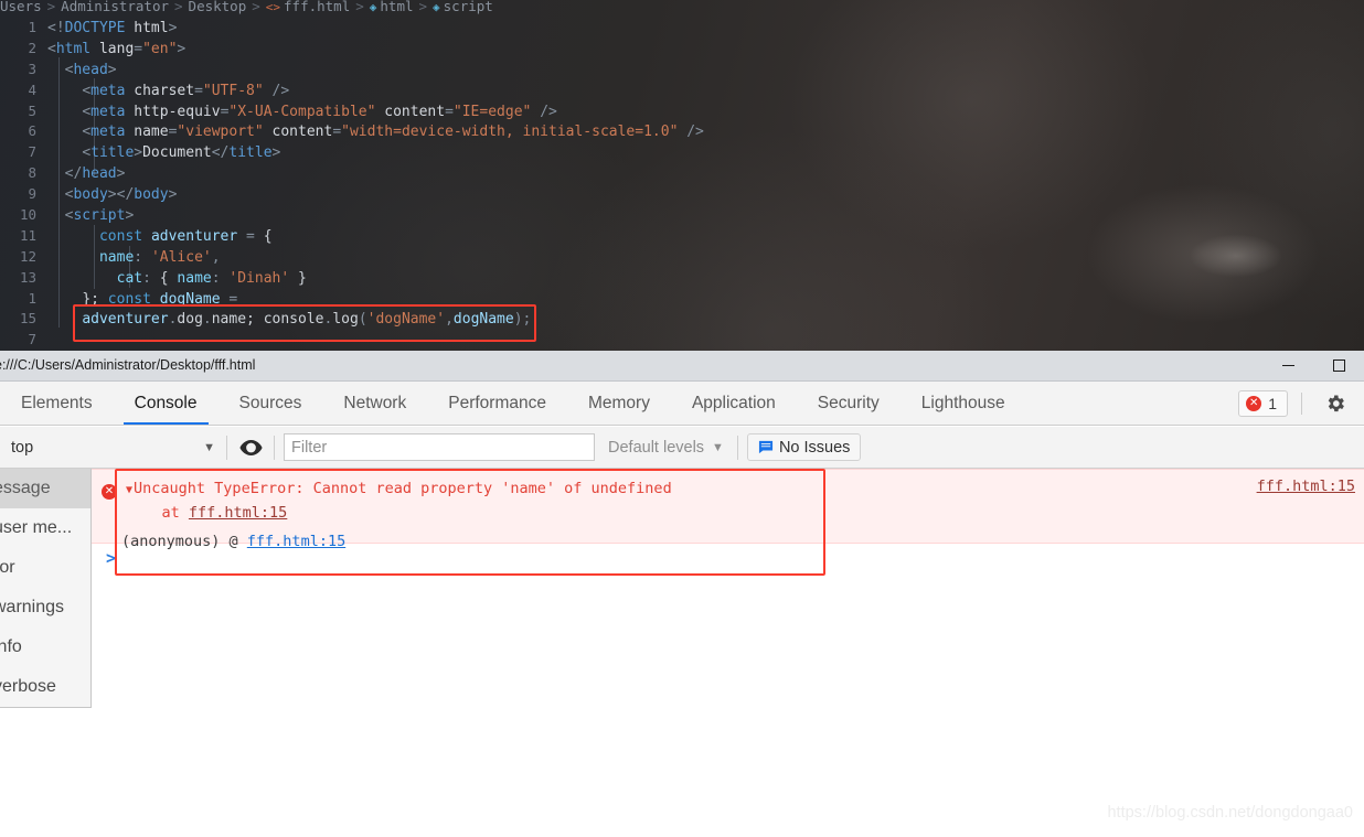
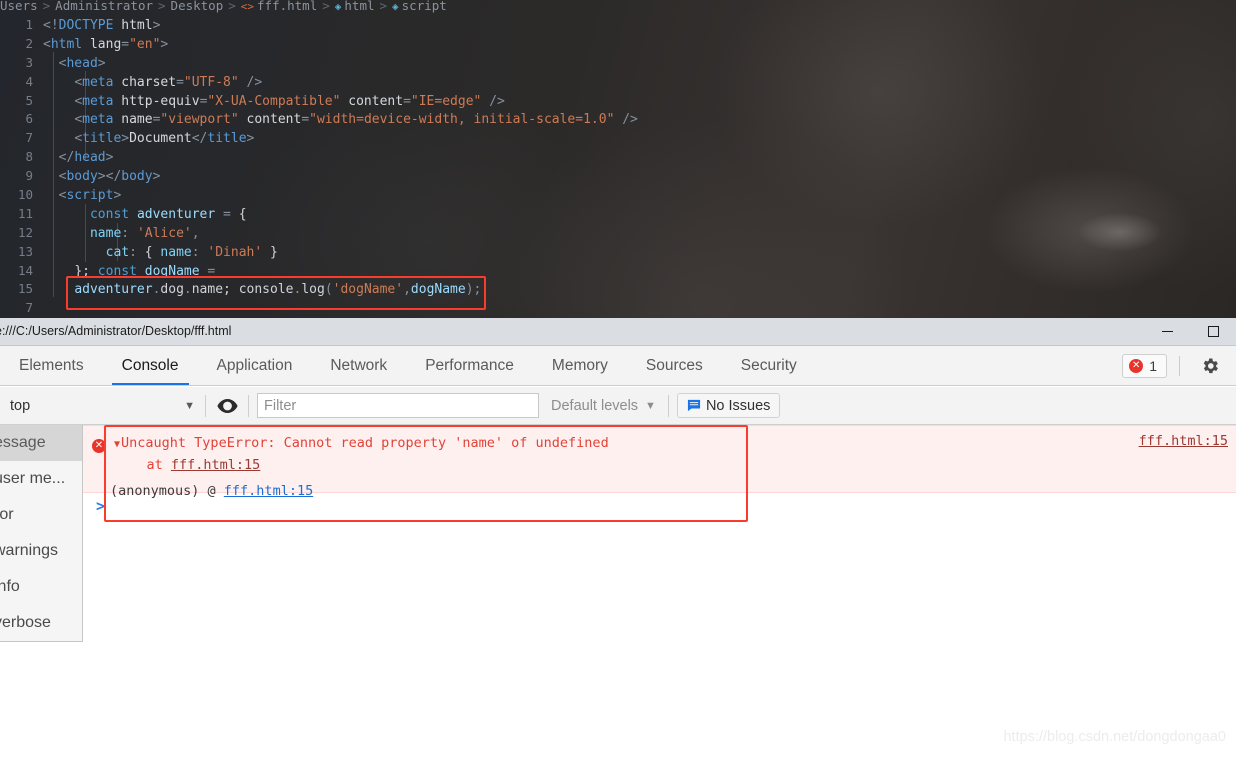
  Users > Administrator > Desktop > <> fff.html > ◈ html > ◈ script
  1 <!DOCTYPE html>
  2 <html lang="en">
  3 <head>
  4 <meta charset="UTF-8" />
  5 <meta http-equiv="X-UA-Compatible" content="IE=edge" />
  6 <meta name="viewport" content="width=device-width, initial-scale=1.0" />
  7 <title>Document</title>
  8 </head>
  9 <body></body>
  10 <script>
  11 const adventurer = {
  12 name: 'Alice',
  13 cat: { name: 'Dinah' }
- 1 }; const dogName =
+ 14 }; const dogName =
  15 adventurer.dog.name; console.log('dogName',dogName);
  7
  :///C:/Users/Administrator/Desktop/fff.html
  Elements
  Console
- Sources
+ Application
  Network
  Performance
  Memory
- Application
+ Sources
  Security
- Lighthouse
  ✕
  1
  top
  ▼
  Filter
  Default levels
  ▼
  No Issues
  ✕
  ▼Uncaught TypeError: Cannot read property 'name' of undefined
  at fff.html:15
  fff.html:15
  >
  (anonymous) @ fff.html:15
  ssage
  ser me...
  arnings
  nfo
  erbose
